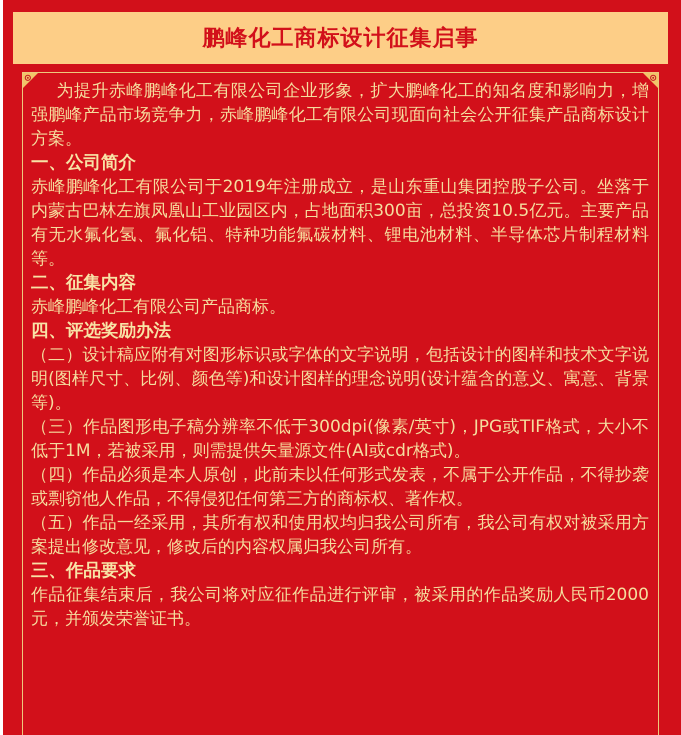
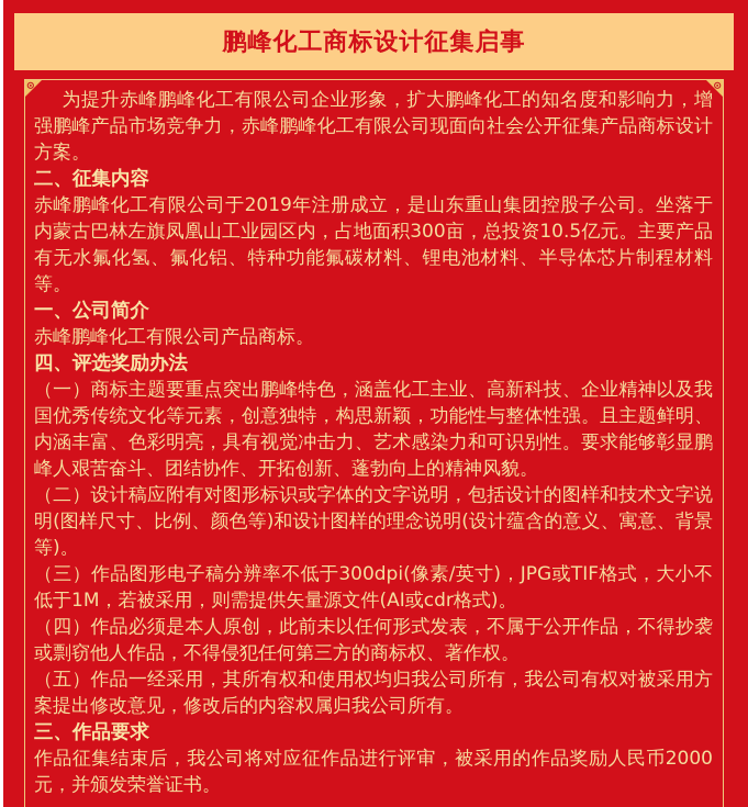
  鹏峰化工商标设计征集启事
  为提升赤峰鹏峰化工有限公司企业形象，扩大鹏峰化工的知名度和影响力，增强鹏峰产品市场竞争力，赤峰鹏峰化工有限公司现面向社会公开征集产品商标设计方案。
- 一、公司简介
+ 二、征集内容
  赤峰鹏峰化工有限公司于2019年注册成立，是山东重山集团控股子公司。坐落于内蒙古巴林左旗凤凰山工业园区内，占地面积300亩，总投资10.5亿元。主要产品有无水氟化氢、氟化铝、特种功能氟碳材料、锂电池材料、半导体芯片制程材料等。
- 二、征集内容
+ 一、公司简介
  赤峰鹏峰化工有限公司产品商标。
  四、评选奖励办法
+ （一）商标主题要重点突出鹏峰特色，涵盖化工主业、高新科技、企业精神以及我国优秀传统文化等元素，创意独特，构思新颖，功能性与整体性强。且主题鲜明、内涵丰富、色彩明亮，具有视觉冲击力、艺术感染力和可识别性。要求能够彰显鹏峰人艰苦奋斗、团结协作、开拓创新、蓬勃向上的精神风貌。
  （二）设计稿应附有对图形标识或字体的文字说明，包括设计的图样和技术文字说明(图样尺寸、比例、颜色等)和设计图样的理念说明(设计蕴含的意义、寓意、背景等)。
  （三）作品图形电子稿分辨率不低于300dpi(像素/英寸)，JPG或TIF格式，大小不低于1M，若被采用，则需提供矢量源文件(AI或cdr格式)。
  （四）作品必须是本人原创，此前未以任何形式发表，不属于公开作品，不得抄袭或剽窃他人作品，不得侵犯任何第三方的商标权、著作权。
  （五）作品一经采用，其所有权和使用权均归我公司所有，我公司有权对被采用方案提出修改意见，修改后的内容权属归我公司所有。
  三、作品要求
  作品征集结束后，我公司将对应征作品进行评审，被采用的作品奖励人民币2000元，并颁发荣誉证书。
